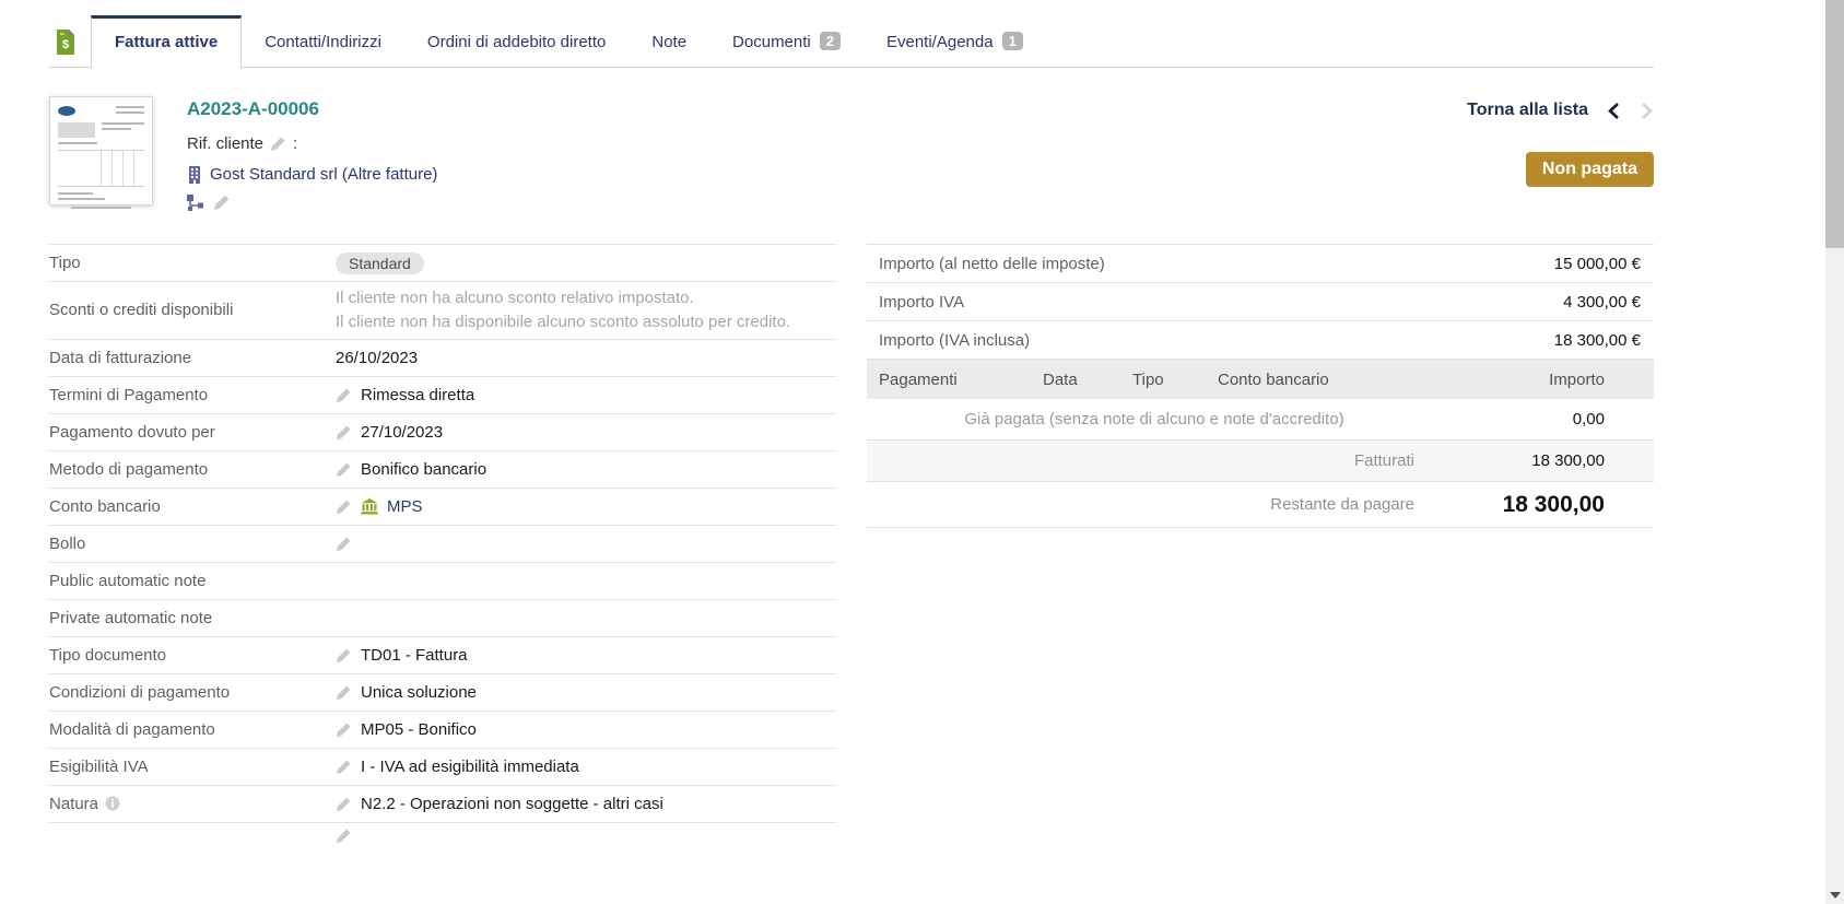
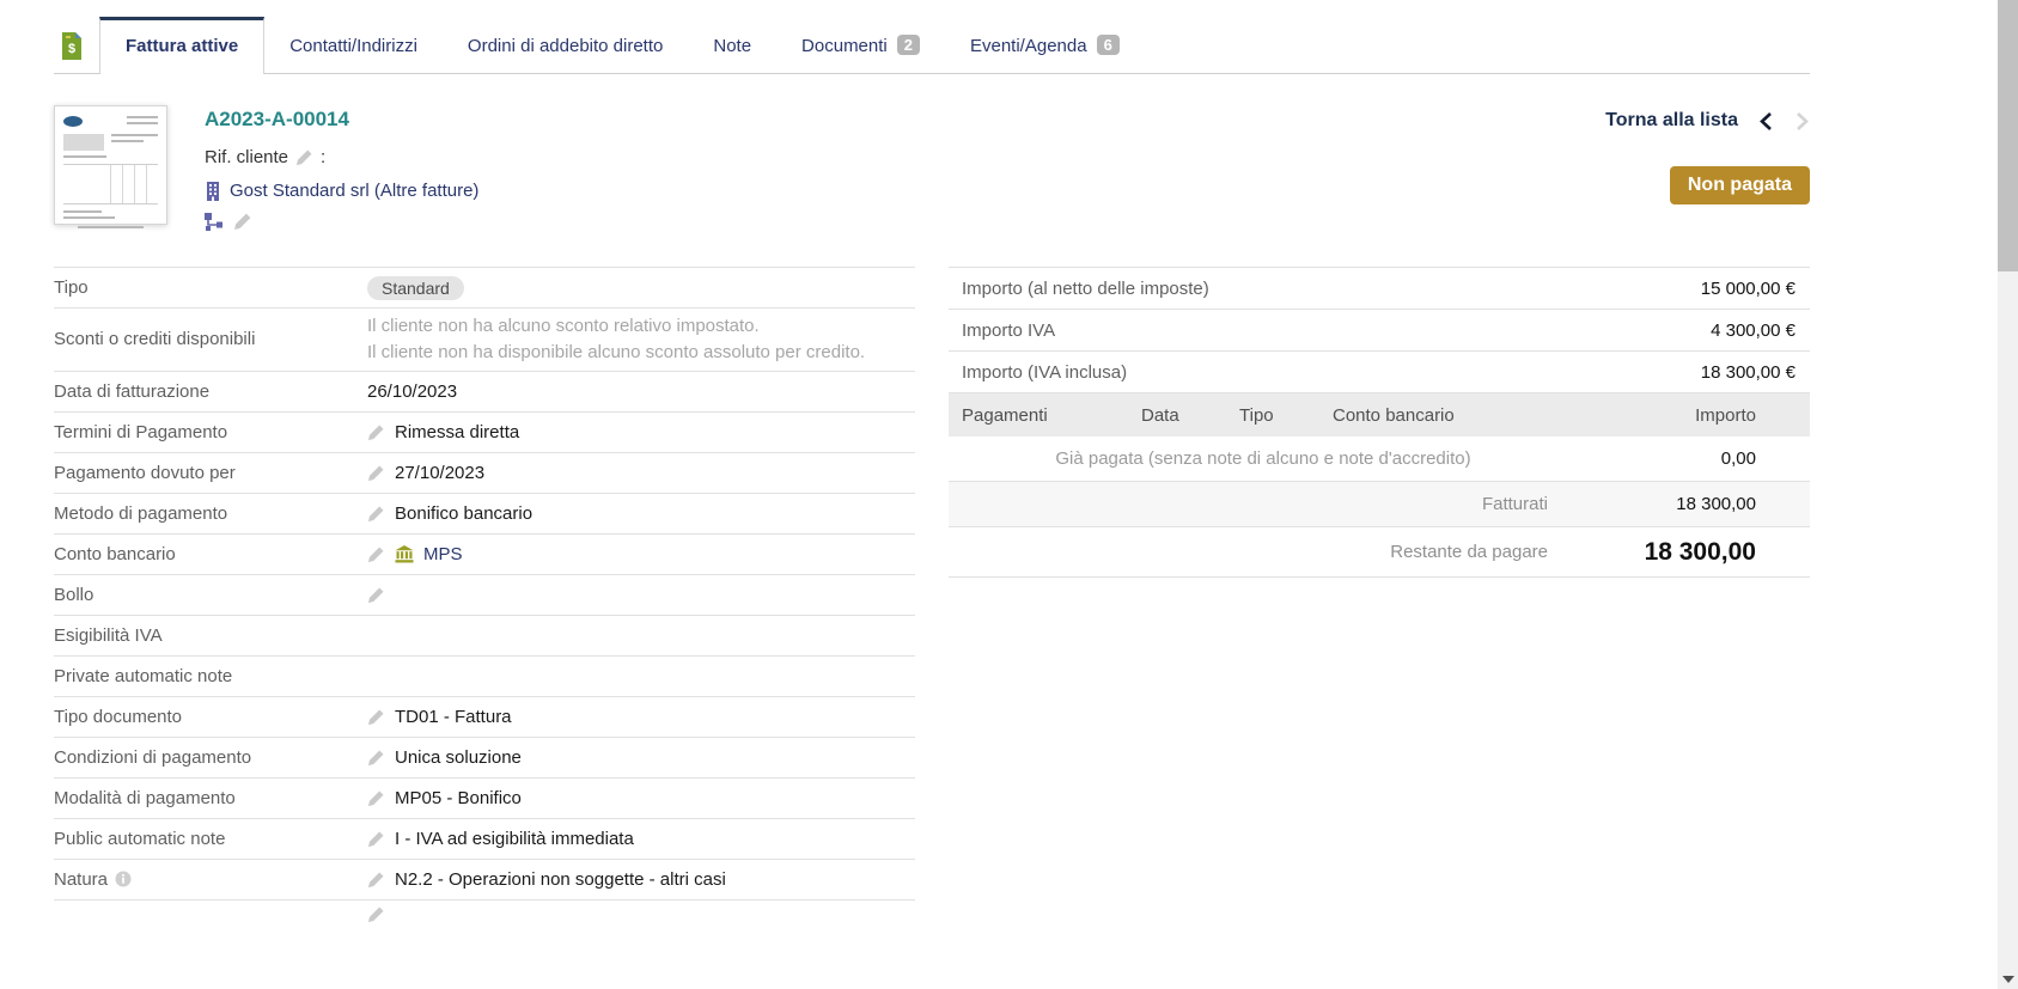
  $
  Fattura attive
  Contatti/Indirizzi
  Ordini di addebito diretto
  Note
  Documenti 2
- Eventi/Agenda 1
+ Eventi/Agenda 6
- A2023-A-00006
+ A2023-A-00014
  Rif. cliente
  :
  Gost Standard srl (Altre fatture)
  Torna alla lista
  Non pagata
  Tipo
  Standard
  Sconti o crediti disponibili
  Il cliente non ha alcuno sconto relativo impostato.
  Il cliente non ha disponibile alcuno sconto assoluto per credito.
  Data di fatturazione
  26/10/2023
  Termini di Pagamento
  Rimessa diretta
  Pagamento dovuto per
  27/10/2023
  Metodo di pagamento
  Bonifico bancario
  Conto bancario
  MPS
  Bollo
- Public automatic note
+ Esigibilità IVA
  Private automatic note
  Tipo documento
  TD01 - Fattura
  Condizioni di pagamento
  Unica soluzione
  Modalità di pagamento
  MP05 - Bonifico
- Esigibilità IVA
+ Public automatic note
  I - IVA ad esigibilità immediata
  Natura
  N2.2 - Operazioni non soggette - altri casi
  Importo (al netto delle imposte)
  15 000,00 €
  Importo IVA
  4 300,00 €
  Importo (IVA inclusa)
  18 300,00 €
  Pagamenti
  Data
  Tipo
  Conto bancario
  Importo
  Già pagata (senza note di alcuno e note d'accredito)
  0,00
  Fatturati
  18 300,00
  Restante da pagare
  18 300,00
